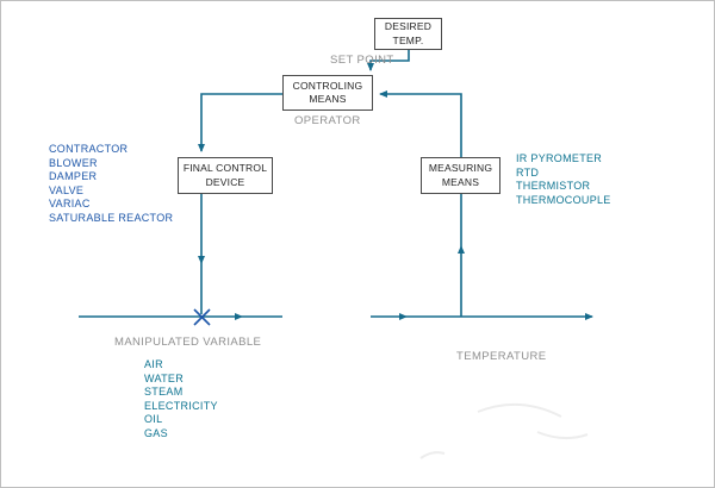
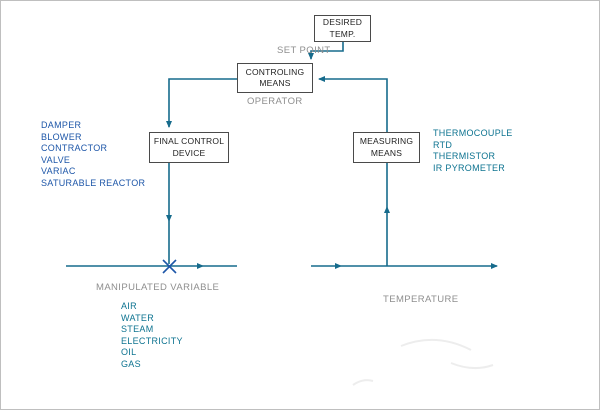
  DESIRED TEMP.
  CONTROLING MEANS
  FINAL CONTROL DEVICE
  MEASURING MEANS
  SET POINT
  OPERATOR
  MANIPULATED VARIABLE
  TEMPERATURE
- CONTRACTOR
+ DAMPER
  BLOWER
- DAMPER
+ CONTRACTOR
  VALVE
  VARIAC
  SATURABLE REACTOR
- IR PYROMETER
+ THERMOCOUPLE
  RTD
  THERMISTOR
- THERMOCOUPLE
+ IR PYROMETER
  AIR
  WATER
  STEAM
  ELECTRICITY
  OIL
  GAS
